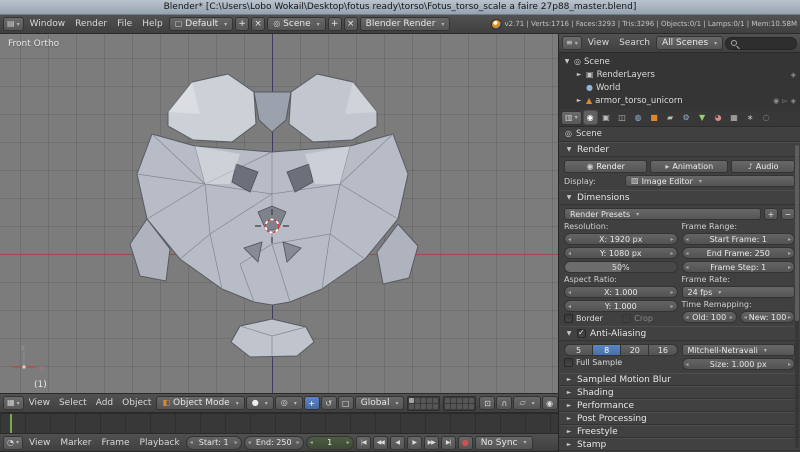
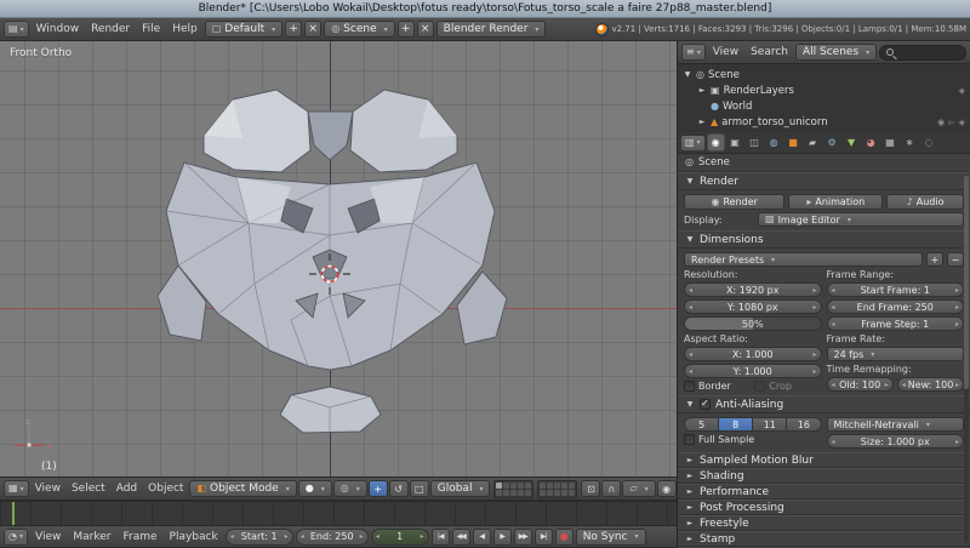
  Blender* [C:\Users\Lobo Wokail\Desktop\fotus ready\torso\Fotus_torso_scale a faire 27p88_master.blend]
  ▤
  Window
  Render
  File
  Help
  ▢
  Default
  +
  ×
  ◎
  Scene
  +
  ×
  Blender Render
  v2.71 | Verts:1716 | Faces:3293 | Tris:3296 | Objects:0/1 | Lamps:0/1 | Mem:10.58M
  Front Ortho
  x
  (1)
  ▦
  View
  Select
  Add
  Object
  ◧
  Object Mode
  ●
  ◎
  +
  ↺
  □
  Global
  ⊡
  ∩
  ▱
  ◉
  ◔
  View
  Marker
  Frame
  Playback
  Start: 1
  End: 250
  1
  ●
  No Sync
  ≡
  View
  Search
  All Scenes
  ◎
  Scene
  ▣
  RenderLayers
  ◈
  ●
  World
  ▲
  armor_torso_unicorn
  ◉
  ▻
  ◈
  ▥
  ◉
  ▣
  ◫
  ◍
  ■
  ▰
  ⚙
  ▼
  ◕
  ▦
  ∗
  ◌
  ◎
  Scene
  Render
  ◉
  Render
  ▸
  Animation
  ♪
  Audio
  Display:
  ▨
  Image Editor
  Dimensions
  Render Presets
  +
  −
  Resolution:
  X: 1920 px
  Y: 1080 px
  50%
  Aspect Ratio:
  X: 1.000
  Y: 1.000
  Border
  Crop
  Frame Range:
  Start Frame: 1
  End Frame: 250
  Frame Step: 1
  Frame Rate:
  24 fps
  Time Remapping:
  Old: 100
  New: 100
  Anti-Aliasing
  5
  8
- 20
+ 11
  16
  Mitchell-Netravali
  Full Sample
  Size: 1.000 px
  Sampled Motion Blur
  Shading
  Performance
  Post Processing
  Freestyle
  Stamp
